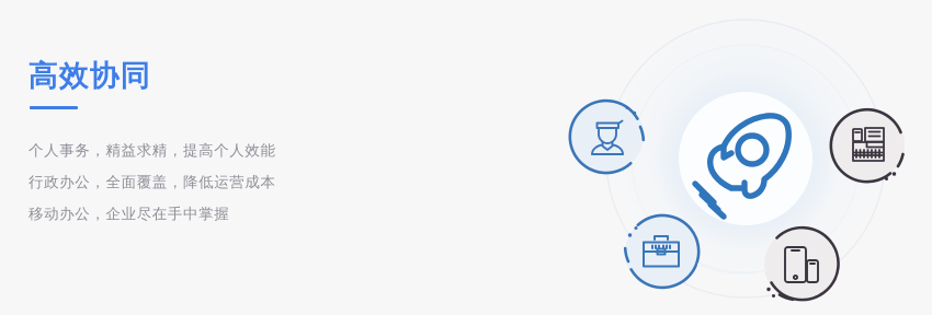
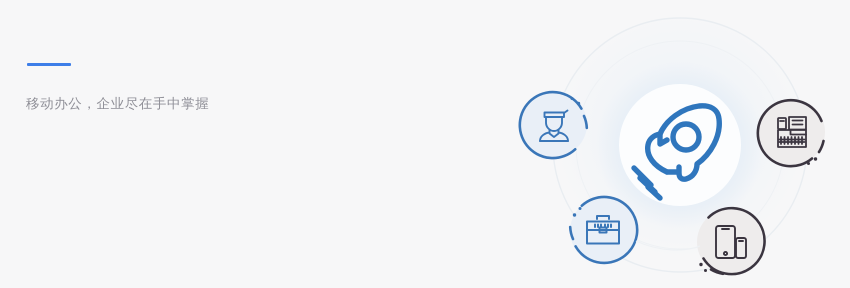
- 高效协同
- 个人事务，精益求精，提高个人效能
- 行政办公，全面覆盖，降低运营成本
  移动办公，企业尽在手中掌握
